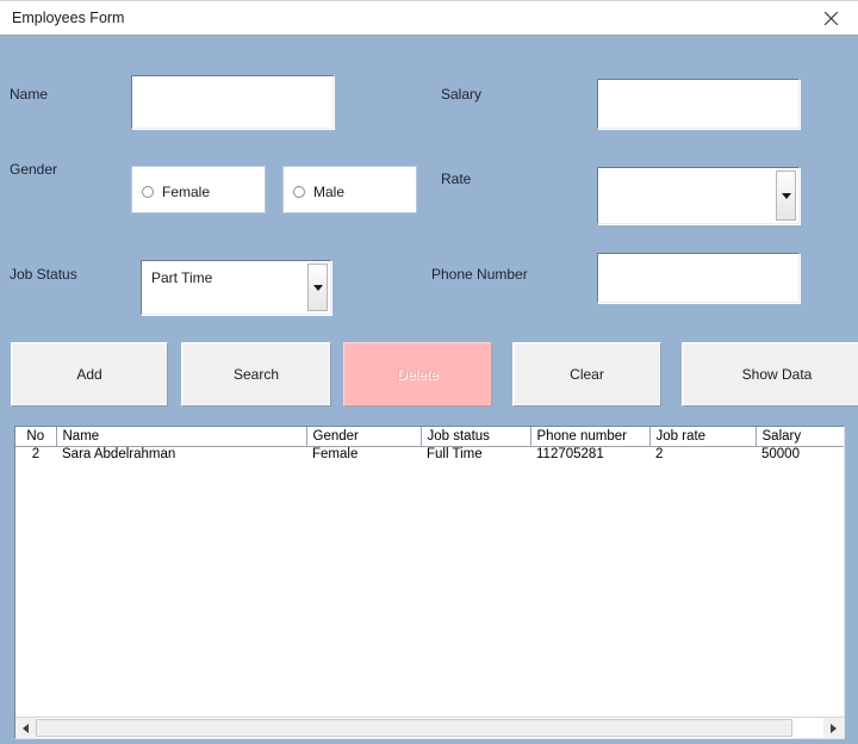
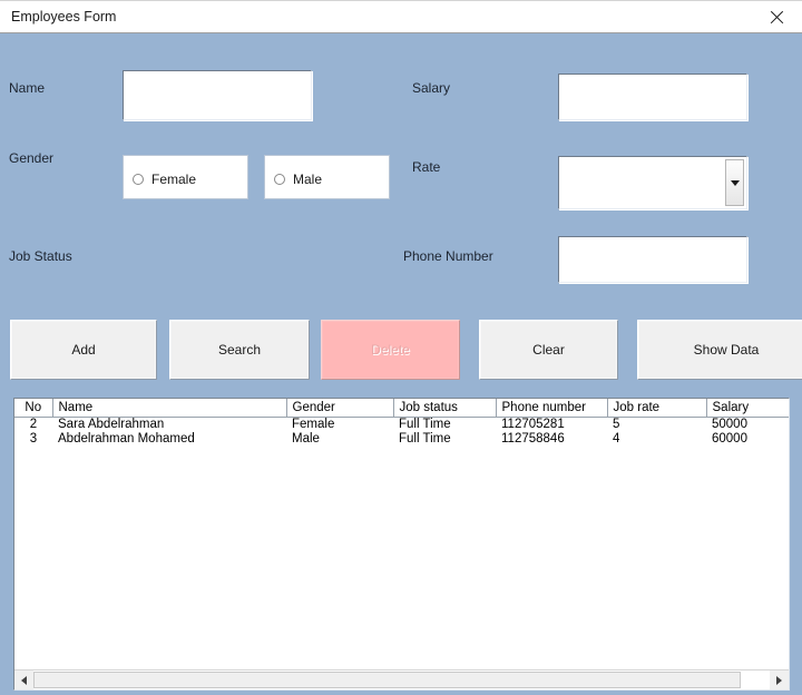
  Employees Form
  Name
  Salary
  Gender
  Female
  Male
  Rate
  Job Status
- Part Time
  Phone Number
  Add
  Search
  Delete
  Clear
  Show Data
  No	Name	Gender	Job status	Phone number	Job rate	Salary
- 2	Sara Abdelrahman	Female	Full Time	112705281	2	50000
+ 2	Sara Abdelrahman	Female	Full Time	112705281	5	50000
+ 3	Abdelrahman Mohamed	Male	Full Time	112758846	4	60000
